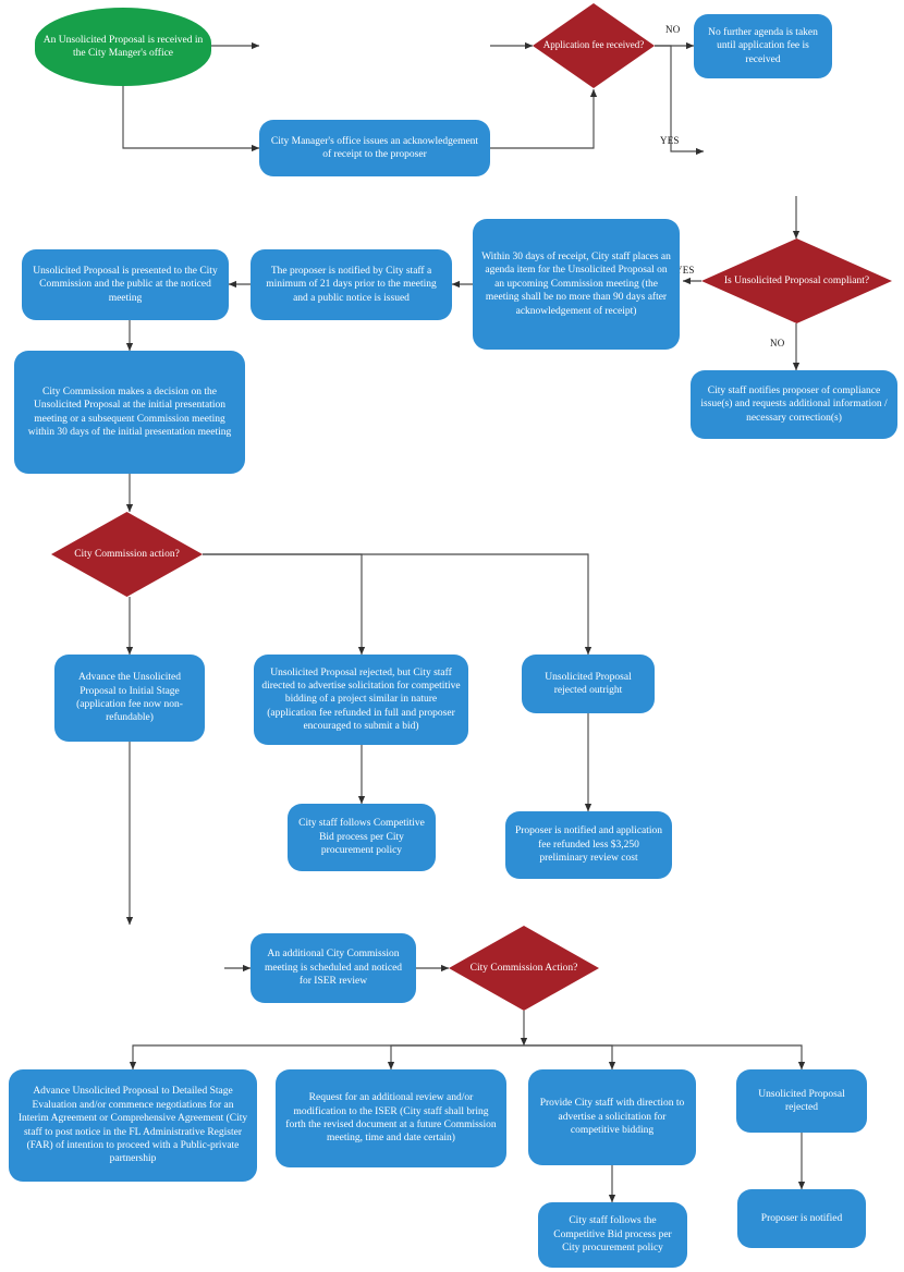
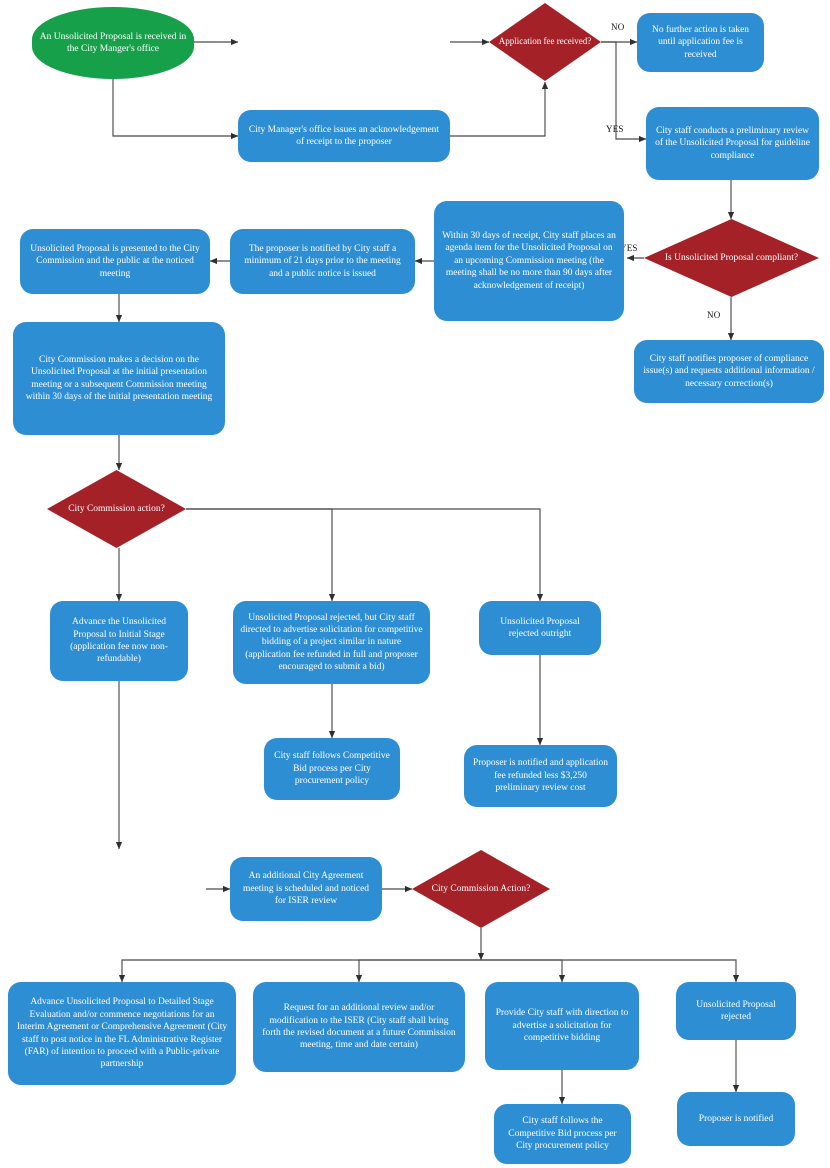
  An Unsolicited Proposal is received in the City Manger's office
  Application fee received?
  NO
- No further agenda is taken until application fee is received
+ No further action is taken until application fee is received
  City Manager's office issues an acknowledgement of receipt to the proposer
  YES
+ City staff conducts a preliminary review of the Unsolicited Proposal for guideline compliance
  Is Unsolicited Proposal compliant?
  NO
  City staff notifies proposer of compliance issue(s) and requests additional information / necessary correction(s)
  Within 30 days of receipt, City staff places an agenda item for the Unsolicited Proposal on an upcoming Commission meeting (the meeting shall be no more than 90 days after acknowledgement of receipt)
  The proposer is notified by City staff a minimum of 21 days prior to the meeting and a public notice is issued
  Unsolicited Proposal is presented to the City Commission and the public at the noticed meeting
  City Commission makes a decision on the Unsolicited Proposal at the initial presentation meeting or a subsequent Commission meeting within 30 days of the initial presentation meeting
  City Commission action?
  Advance the Unsolicited Proposal to Initial Stage (application fee now non-refundable)
  Unsolicited Proposal rejected, but City staff directed to advertise solicitation for competitive bidding of a project similar in nature (application fee refunded in full and proposer encouraged to submit a bid)
  Unsolicited Proposal rejected outright
  City staff follows Competitive Bid process per City procurement policy
  Proposer is notified and application fee refunded less $3,250 preliminary review cost
- An additional City Commission meeting is scheduled and noticed for ISER review
+ An additional City Agreement meeting is scheduled and noticed for ISER review
  City Commission Action?
  Advance Unsolicited Proposal to Detailed Stage Evaluation and/or commence negotiations for an Interim Agreement or Comprehensive Agreement (City staff to post notice in the FL Administrative Register (FAR) of intention to proceed with a Public-private partnership
  Request for an additional review and/or modification to the ISER (City staff shall bring forth the revised document at a future Commission meeting, time and date certain)
  Provide City staff with direction to advertise a solicitation for competitive bidding
  Unsolicited Proposal rejected
  City staff follows the Competitive Bid process per City procurement policy
  Proposer is notified
